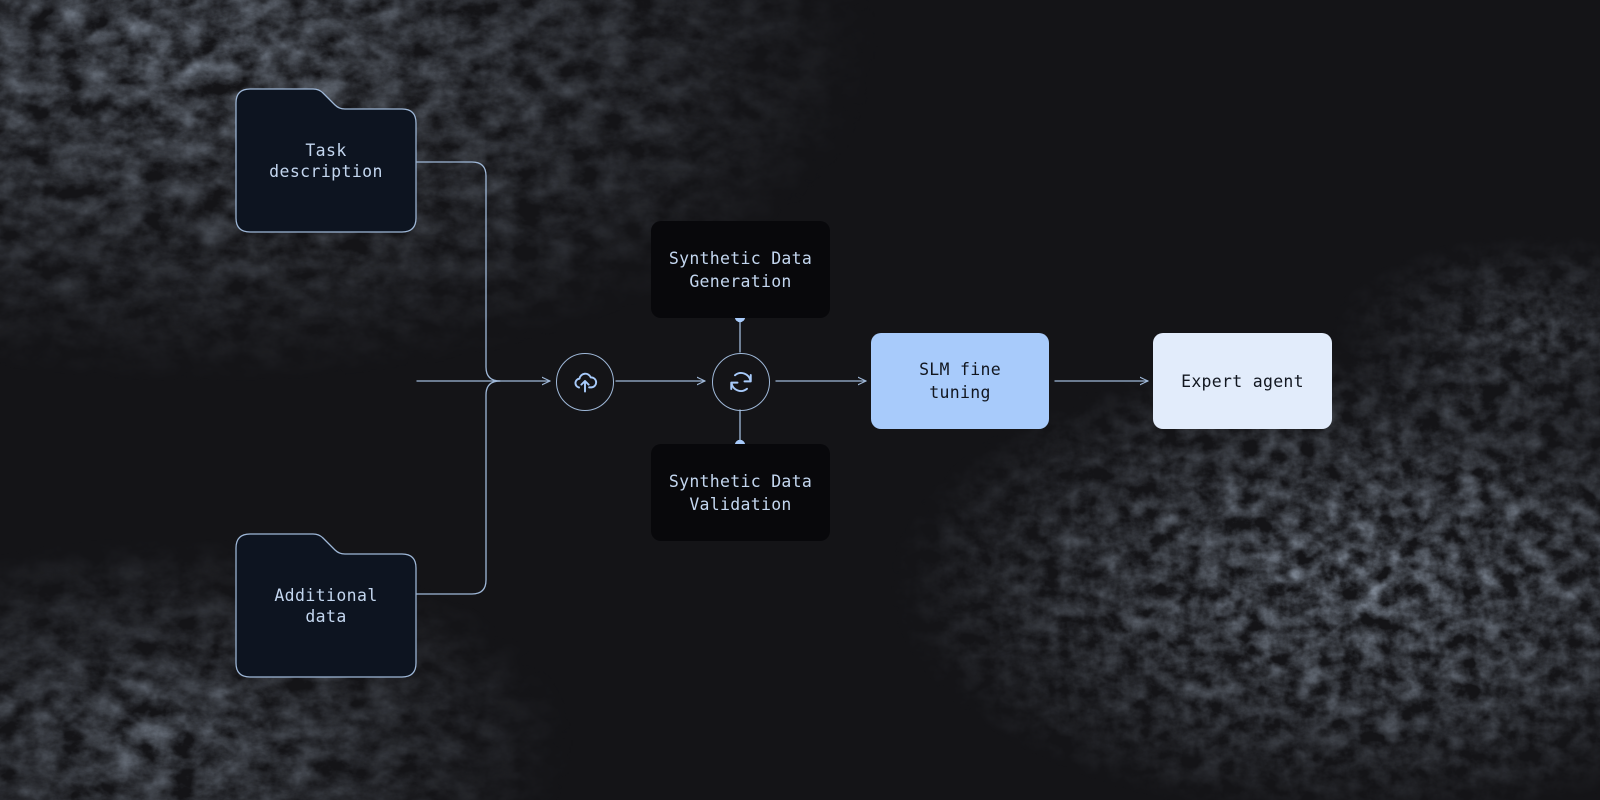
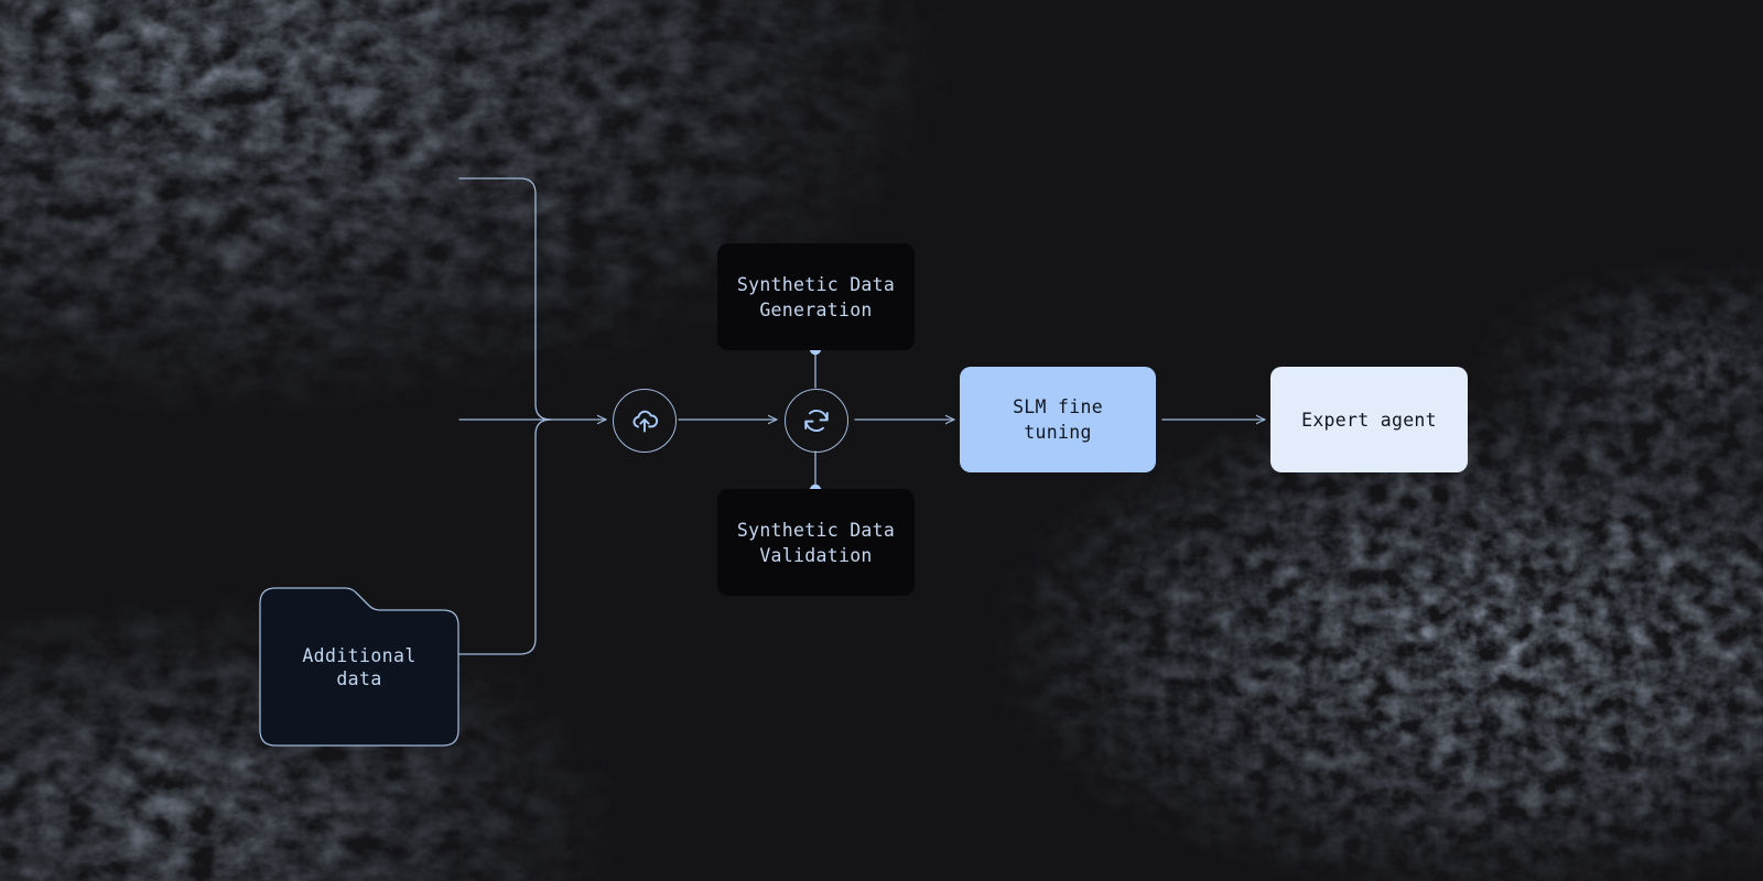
- Task
- description
  Additional
  data
  Synthetic Data
  Generation
  Synthetic Data
  Validation
  SLM fine
  tuning
  Expert agent
